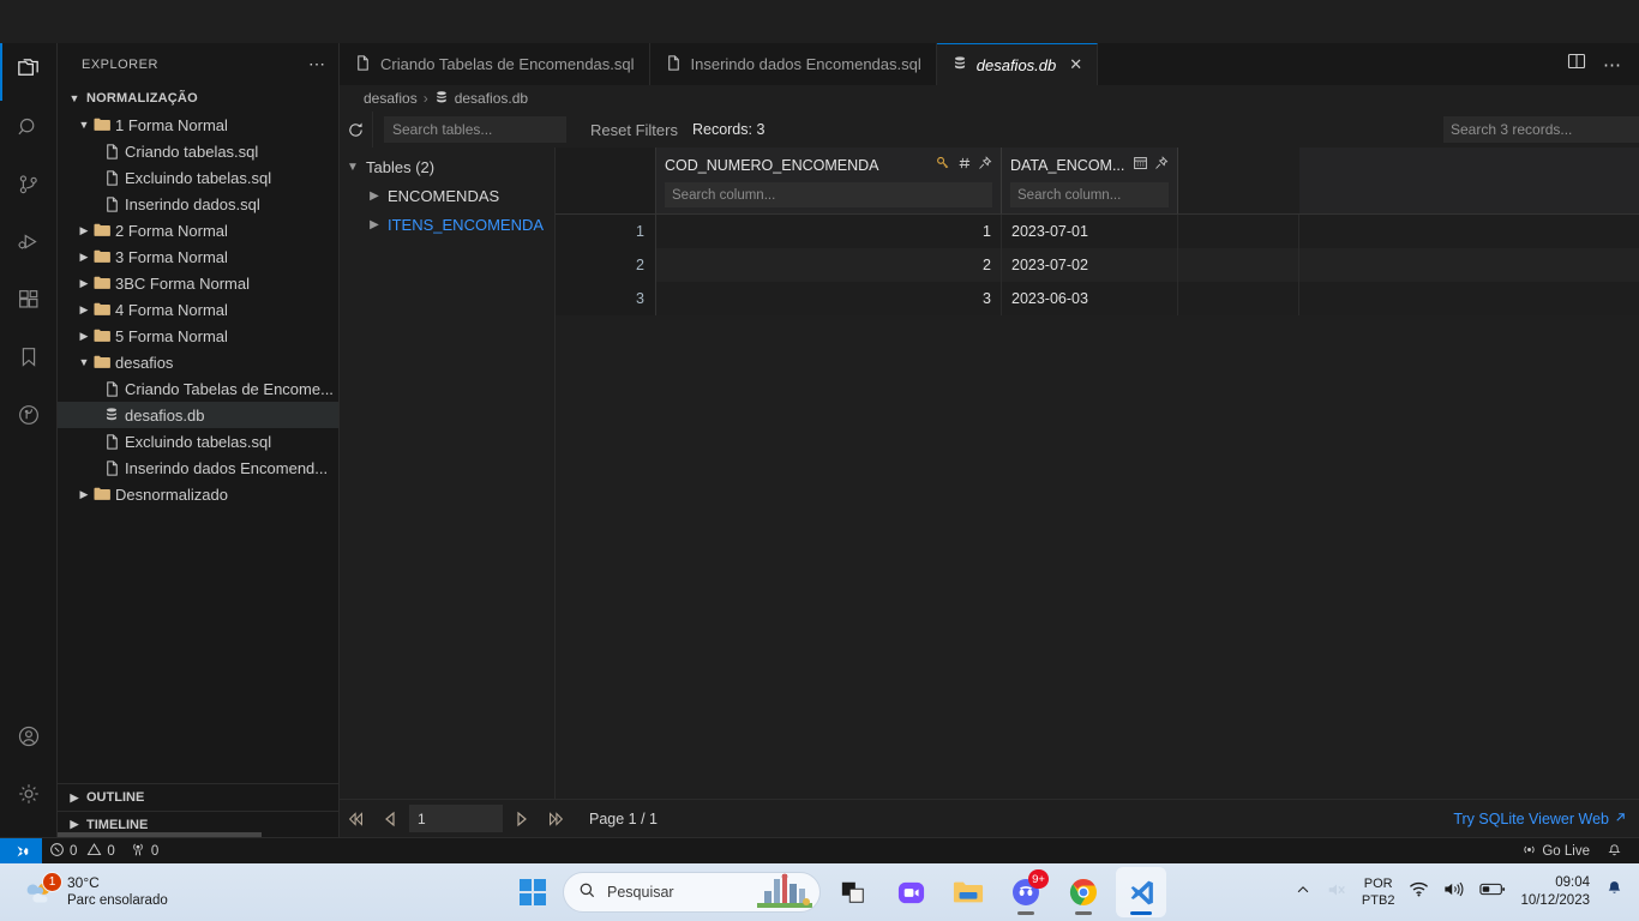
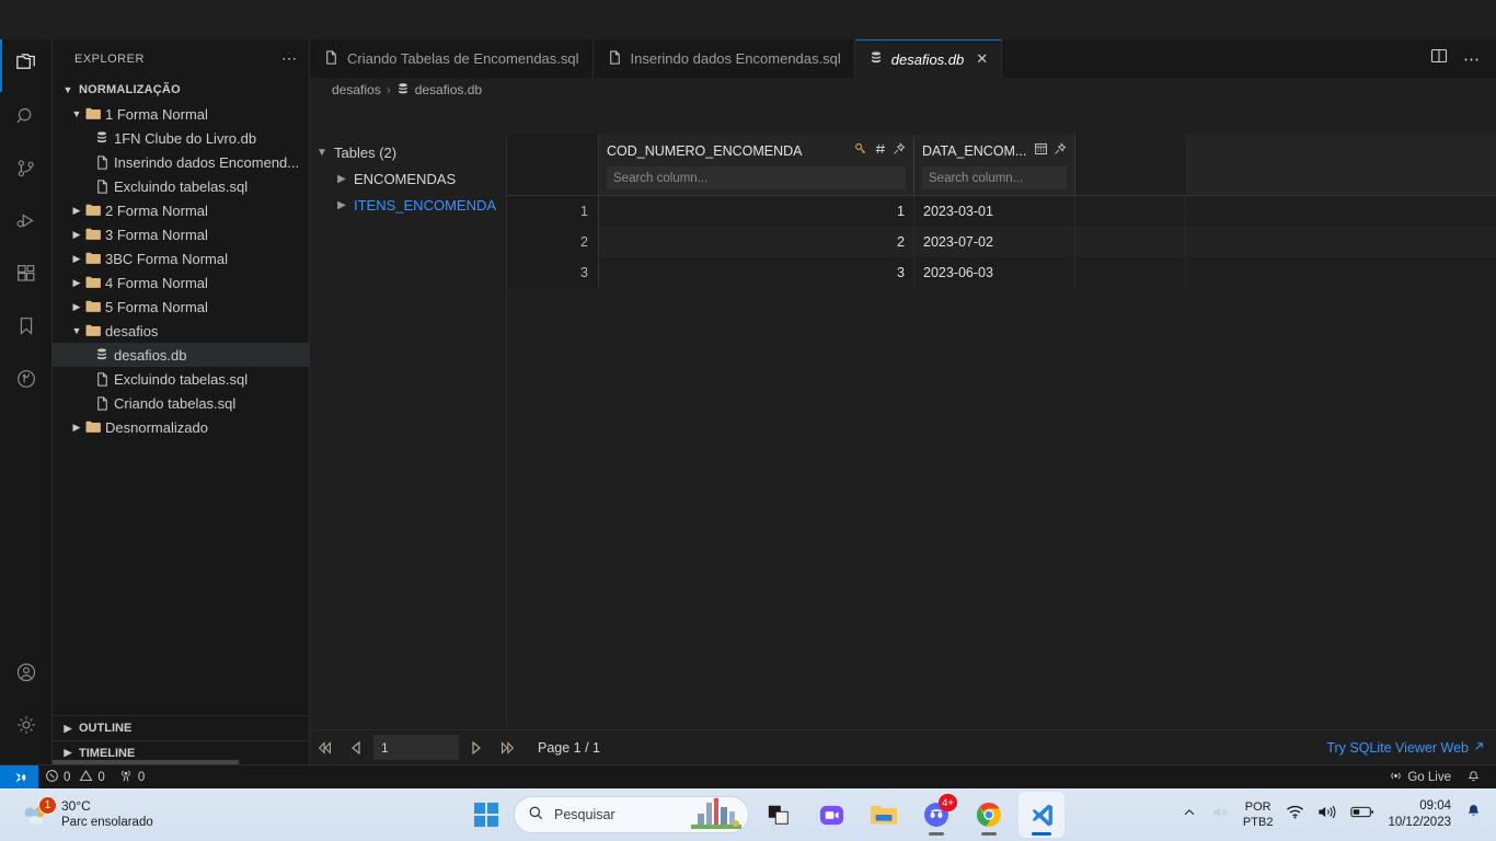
  EXPLORER
  ⋯
  ▼
  NORMALIZAÇÃO
  ▼
  1 Forma Normal
+ 1FN Clube do Livro.db
- Criando tabelas.sql
+ Inserindo dados Encomend...
  Excluindo tabelas.sql
- Inserindo dados.sql
  ▶
  2 Forma Normal
  ▶
  3 Forma Normal
  ▶
  3BC Forma Normal
  ▶
  4 Forma Normal
  ▶
  5 Forma Normal
  ▼
  desafios
- Criando Tabelas de Encome...
  desafios.db
  Excluindo tabelas.sql
- Inserindo dados Encomend...
+ Criando tabelas.sql
  ▶
  Desnormalizado
  ▶
  OUTLINE
  ▶
  TIMELINE
  Criando Tabelas de Encomendas.sql
  Inserindo dados Encomendas.sql
  desafios.db
  ✕
  ⋯
  desafios
  ›
  desafios.db
- Search tables...
- Reset Filters
- Records: 3
- Search 3 records...
  ▼
  Tables (2)
  ▶
  ENCOMENDAS
  ▶
  ITENS_ENCOMENDA
  COD_NUMERO_ENCOMENDA
  Search column...
  DATA_ENCOM...
  Search column...
  1
  1
- 2023-07-01
+ 2023-03-01
  2
  2
  2023-07-02
  3
  3
  2023-06-03
  1
  Page 1 / 1
  Try SQLite Viewer Web
  0
  0
  0
  Go Live
  1
  30°C
  Parc ensolarado
  Pesquisar
- 9+
+ 4+
  POR
  PTB2
  09:04
  10/12/2023
